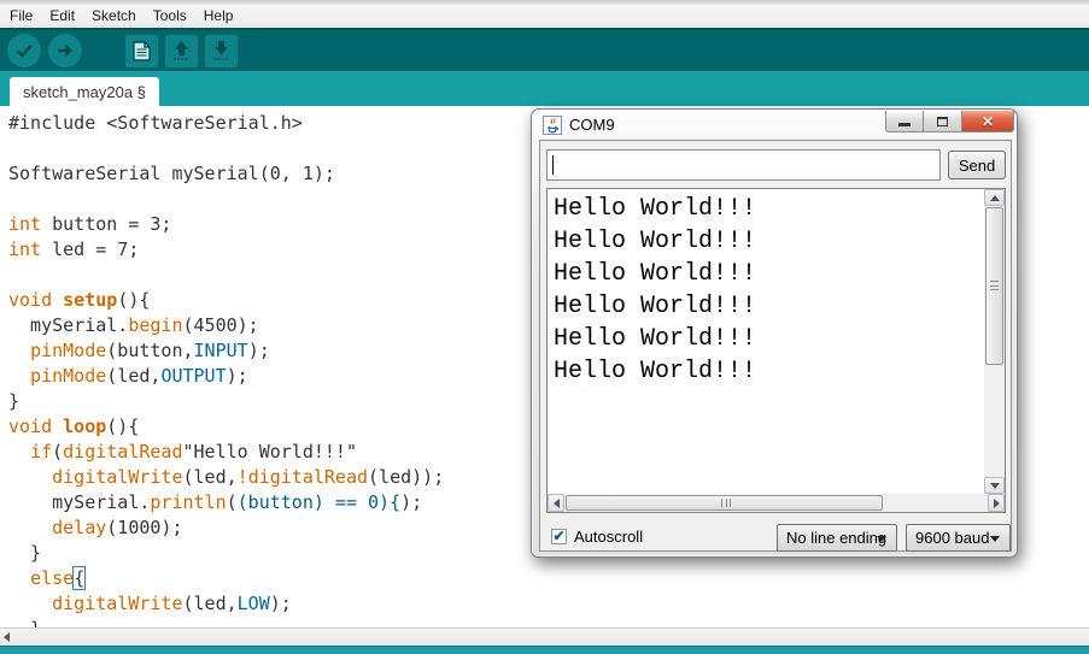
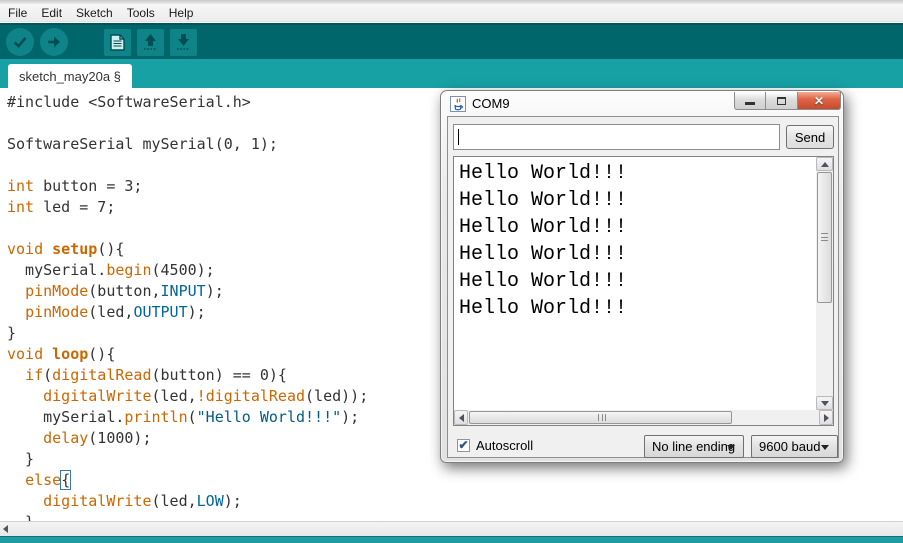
  File
  Edit
  Sketch
  Tools
  Help
  sketch_may20a §
  #include <SoftwareSerial.h>
  SoftwareSerial mySerial(0, 1);
  int button = 3;
  int led = 7;
  void setup(){
  mySerial.begin(4500);
  pinMode(button,INPUT);
  pinMode(led,OUTPUT);
  }
  void loop(){
- if(digitalRead"Hello World!!!"
+ if(digitalRead(button) == 0){
  digitalWrite(led,!digitalRead(led));
- mySerial.println((button) == 0){);
+ mySerial.println("Hello World!!!");
  delay(1000);
  }
  else{
  digitalWrite(led,LOW);
  COM9
  ✕
  Send
  Hello World!!!
  Hello World!!!
  Hello World!!!
  Hello World!!!
  Hello World!!!
  Hello World!!!
  ✔
  Autoscroll
  No line ending
  9600 baud
